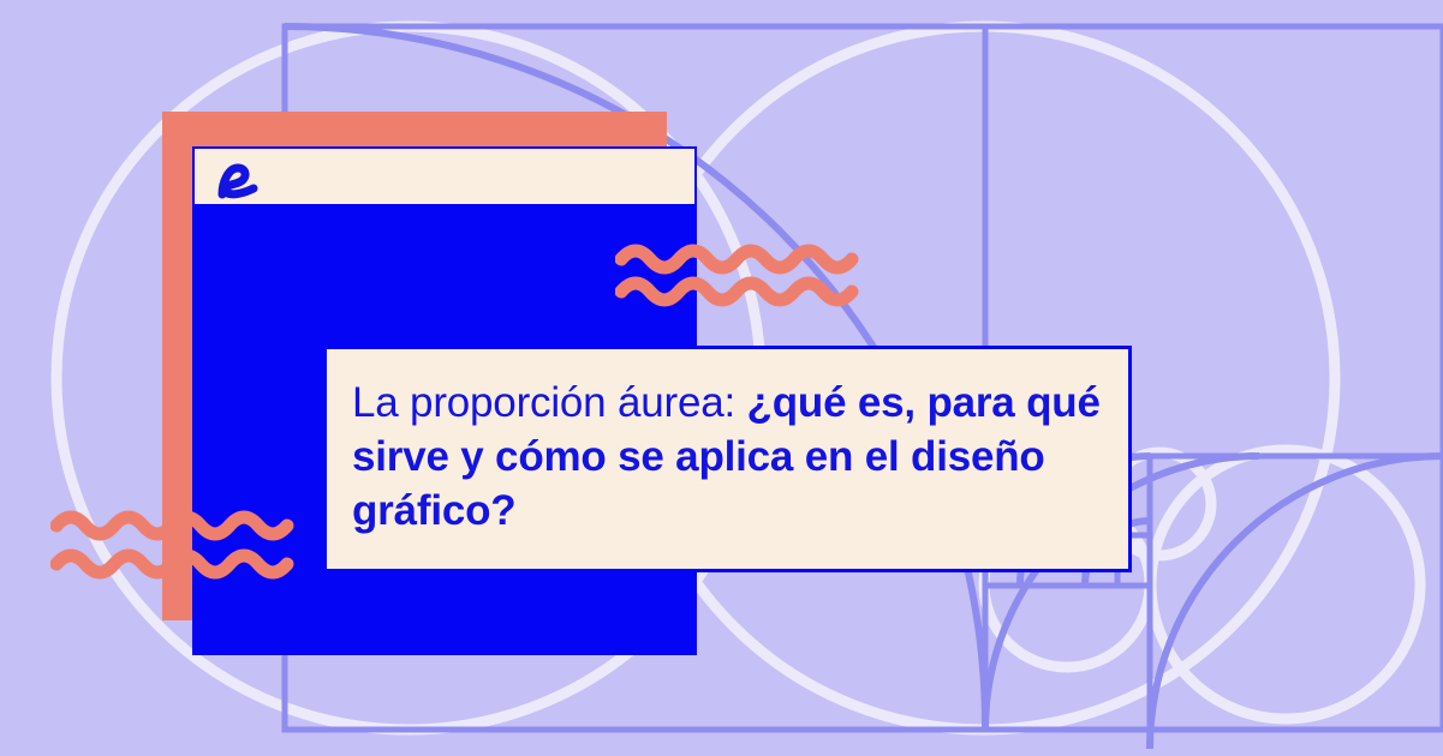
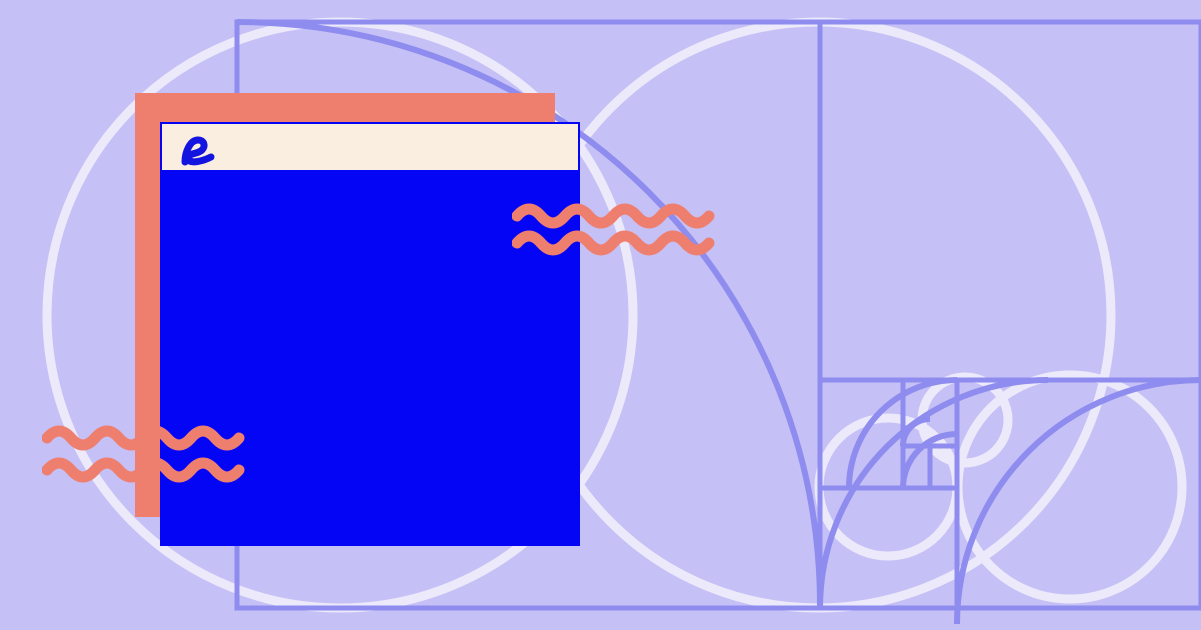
- La proporción áurea: ¿qué es, para qué sirve y cómo se aplica en el diseño gráfico?
